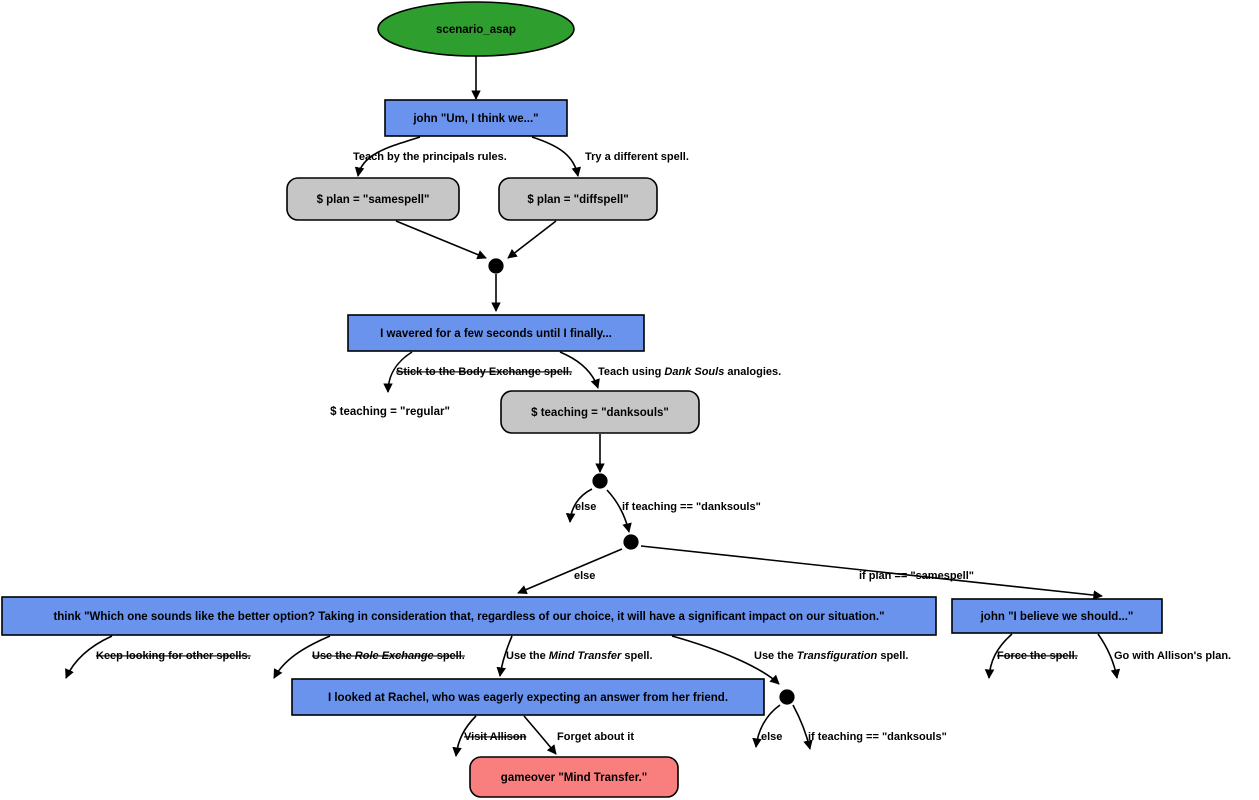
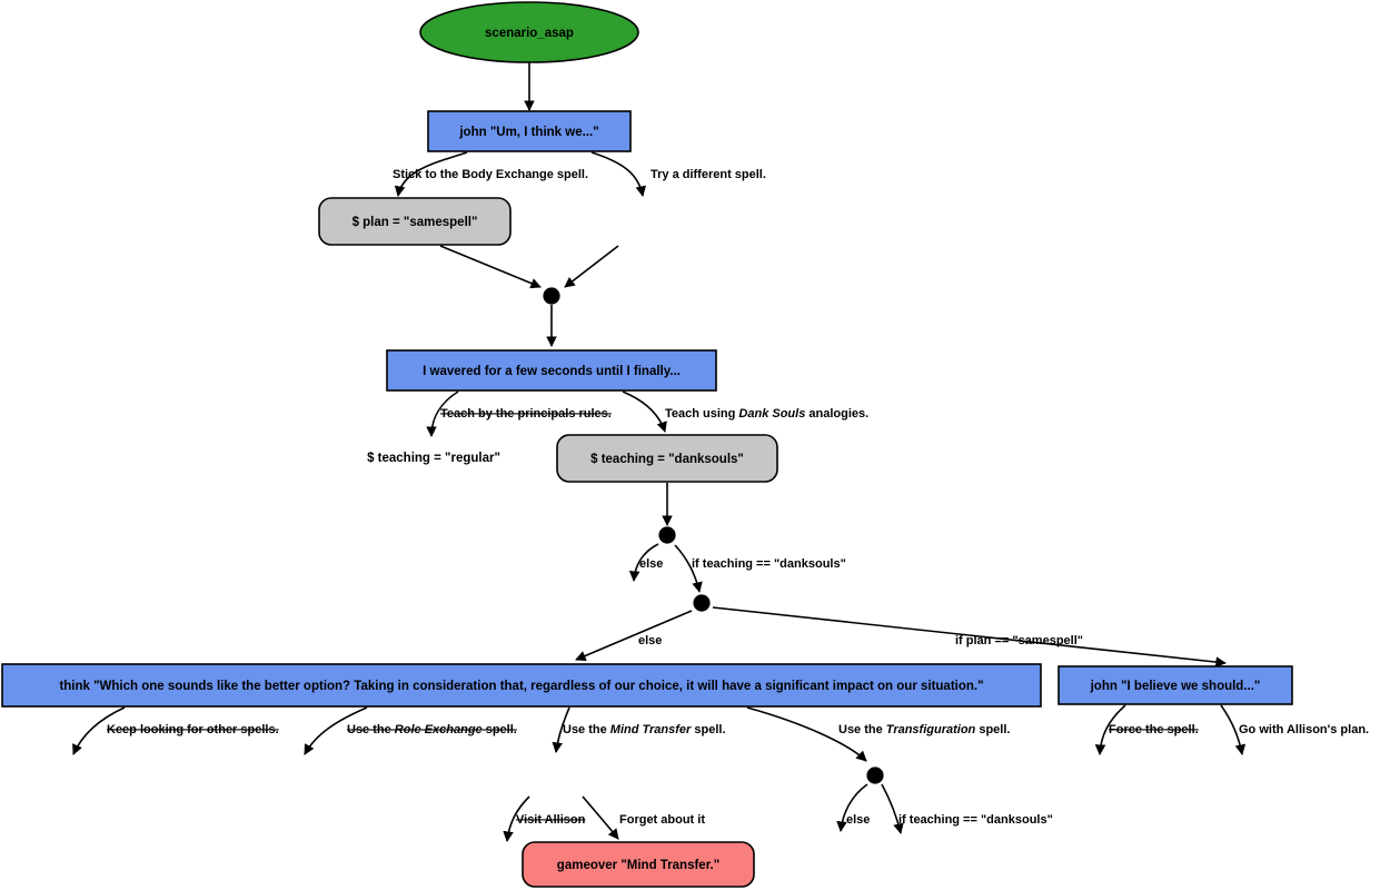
  scenario_asap
  john "Um, I think we..."
  $ plan = "samespell"
- $ plan = "diffspell"
  I wavered for a few seconds until I finally...
  $ teaching = "regular"
  $ teaching = "danksouls"
  think "Which one sounds like the better option? Taking in consideration that, regardless of our choice, it will have a significant impact on our situation."
  john "I believe we should..."
- I looked at Rachel, who was eagerly expecting an answer from her friend.
  gameover "Mind Transfer."
- Teach by the principals rules.
+ Stick to the Body Exchange spell.
  Try a different spell.
- Stick to the Body Exchange spell.
+ Teach by the principals rules.
  Teach using Dank Souls analogies.
  else
  if teaching == "danksouls"
  else
  if plan == "samespell"
  Keep looking for other spells.
  Use the Role Exchange spell.
  Use the Mind Transfer spell.
  Use the Transfiguration spell.
  Force the spell.
  Go with Allison's plan.
  Visit Allison
  Forget about it
  else
  if teaching == "danksouls"
